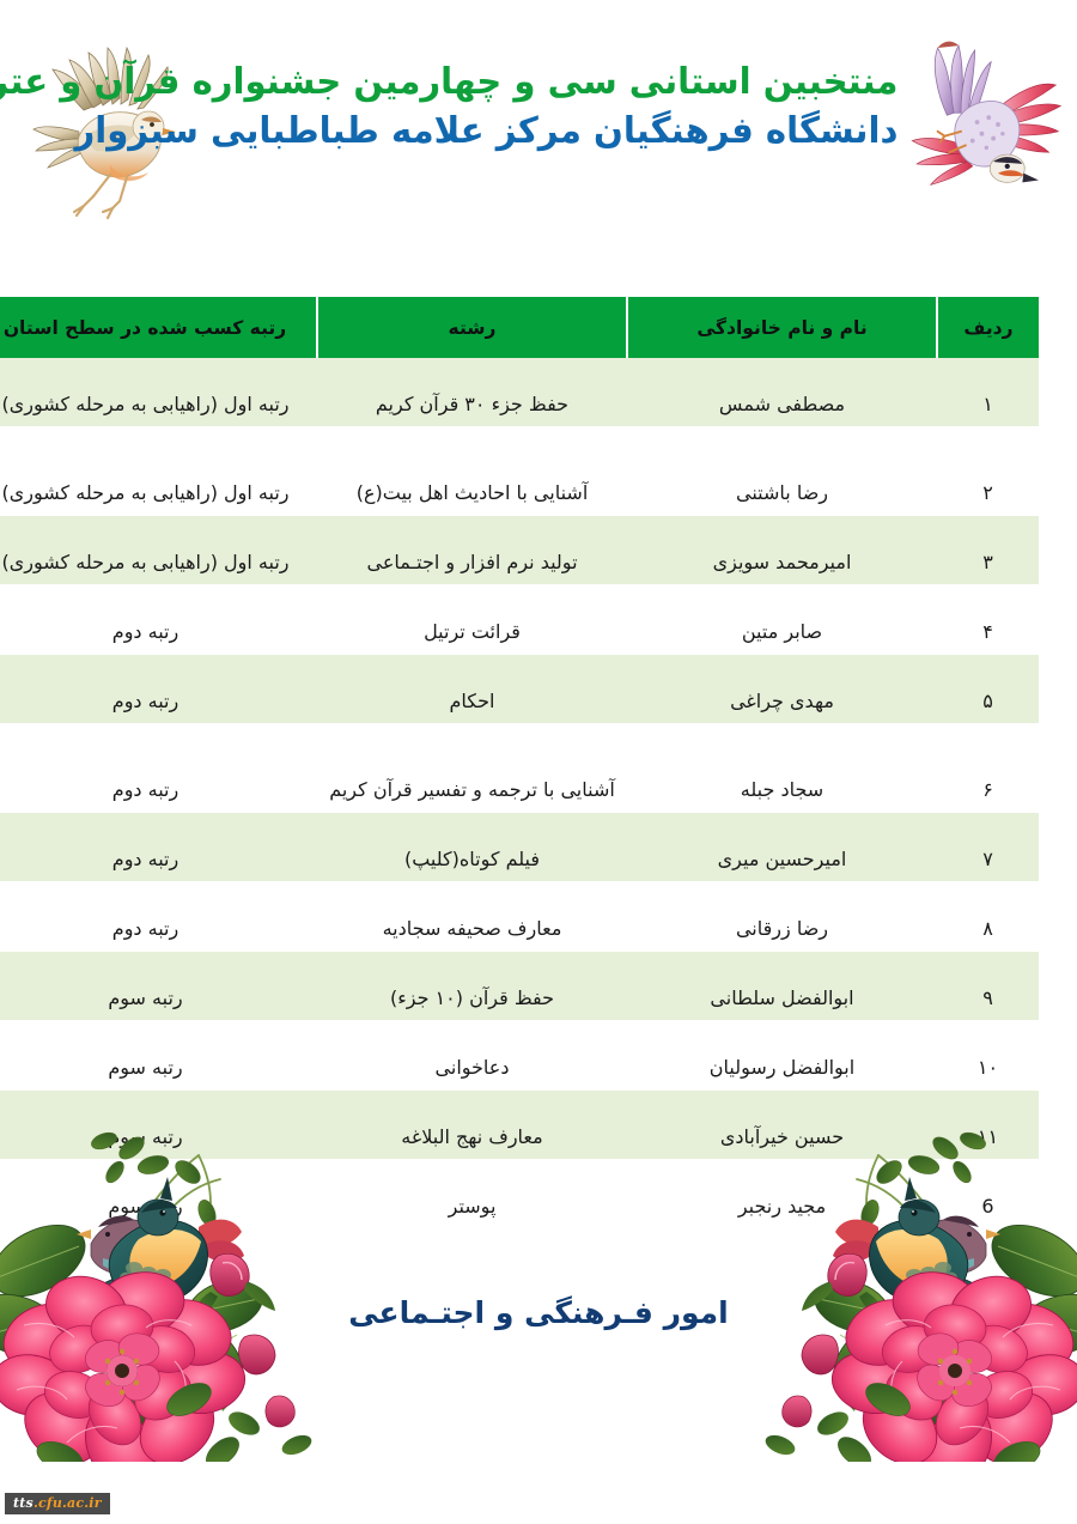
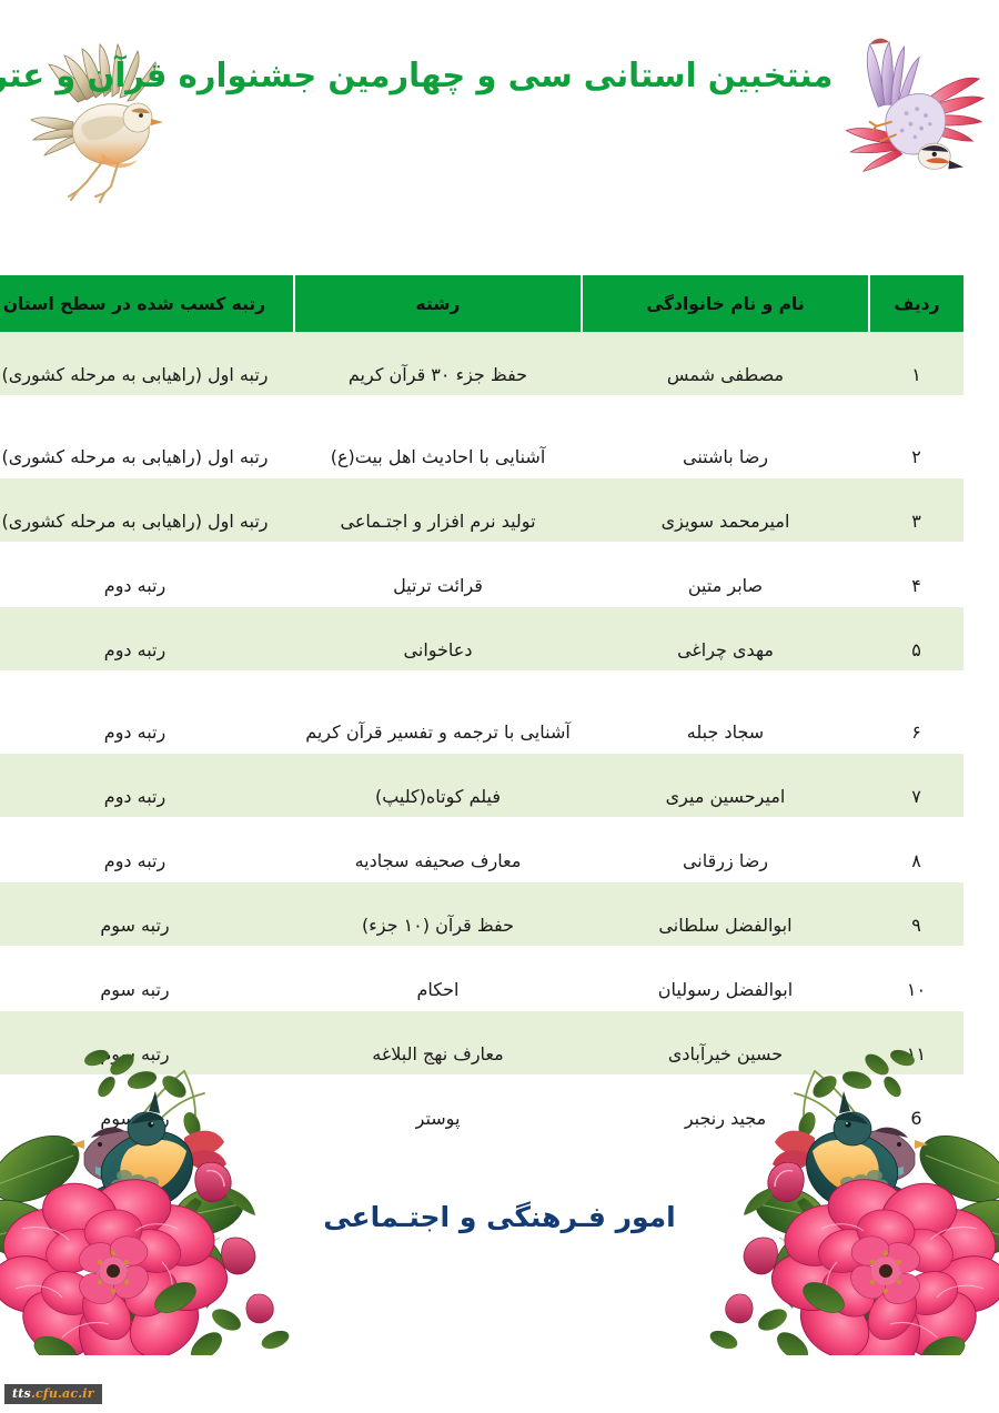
  منتخبین استانی سی و چهارمین جشنواره قرآن و عت
- دانشگاه فرهنگیان مرکز علامه طباطبایی سبزوار
  ردیف	نام و نام خانوادگی	رشته	رتبه کسب شده در سطح استان
  ۱	مصطفی شمس	حفظ جزء ۳۰ قرآن کریم	رتبه اول (راهیابی به مرحله کشوری)
  ۲	رضا باشتنی	آشنایی با احادیث اهل بیت(ع)	رتبه اول (راهیابی به مرحله کشوری)
  ۳	امیرمحمد سویزی	تولید نرم افزار و اجتـماعی	رتبه اول (راهیابی به مرحله کشوری)
  ۴	صابر متین	قرائت ترتیل	رتبه دوم
- ۵	مهدی چراغی	احکام	رتبه دوم
+ ۵	مهدی چراغی	دعاخوانی	رتبه دوم
  ۶	سجاد جبله	آشنایی با ترجمه و تفسیر قرآن کریم	رتبه دوم
  ۷	امیرحسین میری	فیلم کوتاه(کلیپ)	رتبه دوم
  ۸	رضا زرقانی	معارف صحیفه سجادیه	رتبه دوم
  ۹	ابوالفضل سلطانی	حفظ قرآن (۱۰ جزء)	رتبه سوم
- ۱۰	ابوالفضل رسولیان	دعاخوانی	رتبه سوم
+ ۱۰	ابوالفضل رسولیان	احکام	رتبه سوم
  ۱۱	حسین خیرآبادی	معارف نهج البلاغه	رتبه سو
  6	مجید رنجبر	پوستر	ر سوم
  امور فـرهنگی و اجتـماعی
  tts.cfu.ac.ir
